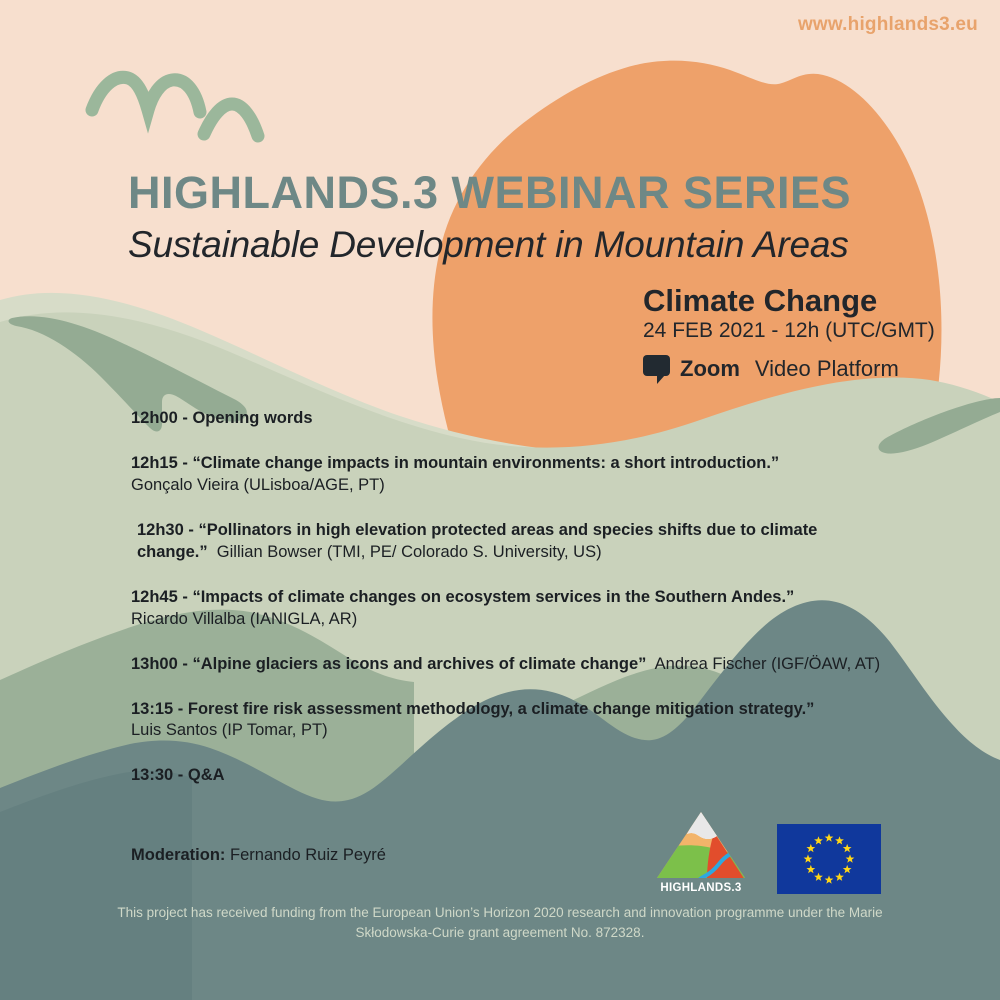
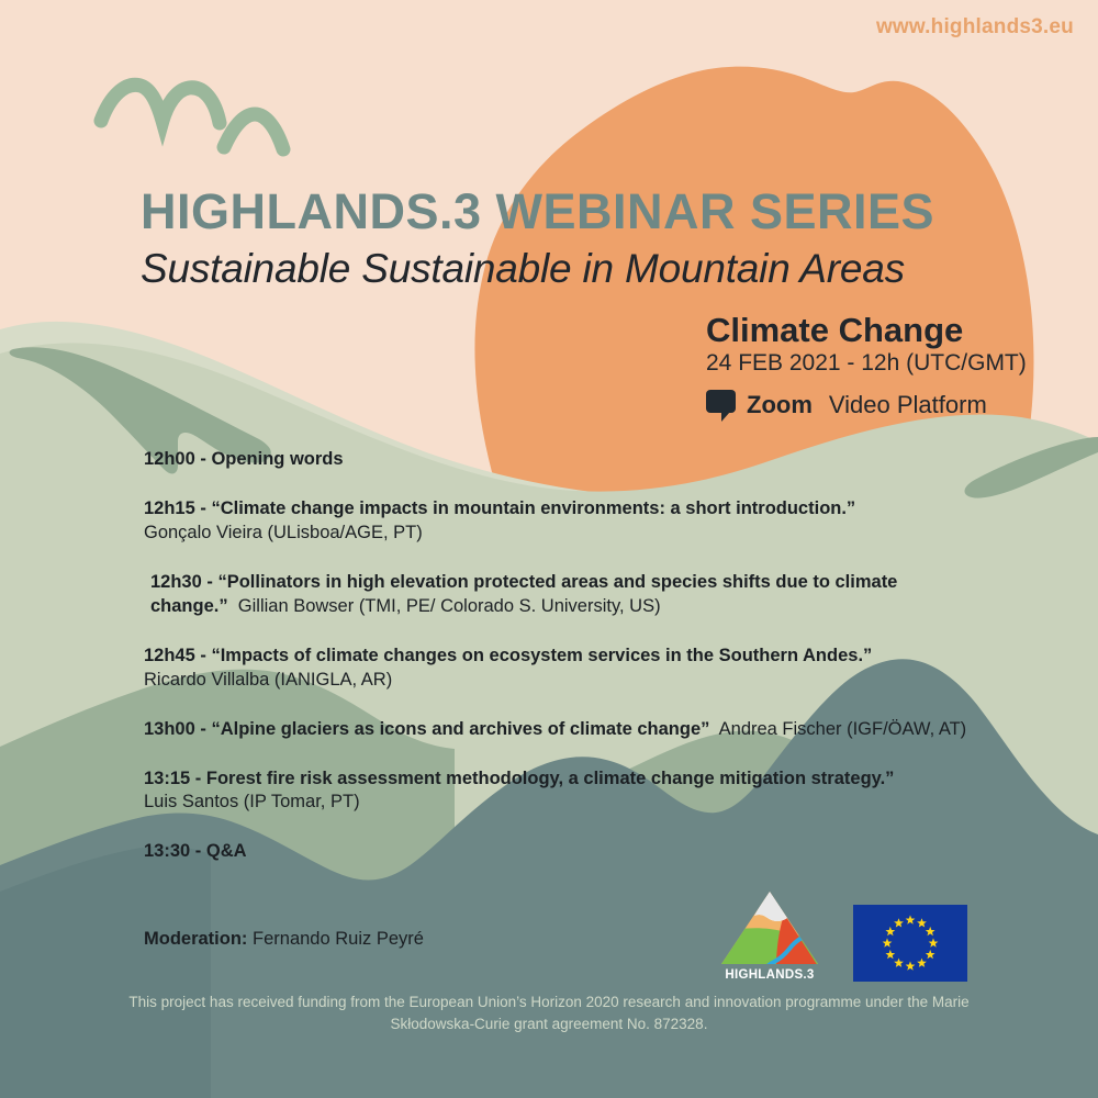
  www.highlands3.eu
  HIGHLANDS.3 WEBINAR SERIES
- Sustainable Development in Mountain Areas
+ Sustainable Sustainable in Mountain Areas
  Climate Change
  24 FEB 2021 - 12h (UTC/GMT)
  Zoom
  Video Platform
  12h00 - Opening words
  12h15 - “Climate change impacts in mountain environments: a short introduction.”
  Gonçalo Vieira (ULisboa/AGE, PT)
  12h30 - “Pollinators in high elevation protected areas and species shifts due to climate change.” Gillian Bowser (TMI, PE/ Colorado S. University, US)
  12h45 - “Impacts of climate changes on ecosystem services in the Southern Andes.”
  Ricardo Villalba (IANIGLA, AR)
  13h00 - “Alpine glaciers as icons and archives of climate change” Andrea Fischer (IGF/ÖAW, AT)
  13:15 - Forest fire risk assessment methodology, a climate change mitigation strategy.”
  Luis Santos (IP Tomar, PT)
  13:30 - Q&A
  Moderation: Fernando Ruiz Peyré
  HIGHLANDS.3
  This project has received funding from the European Union’s Horizon 2020 research and innovation programme under the Marie Skłodowska-Curie grant agreement No. 872328.
